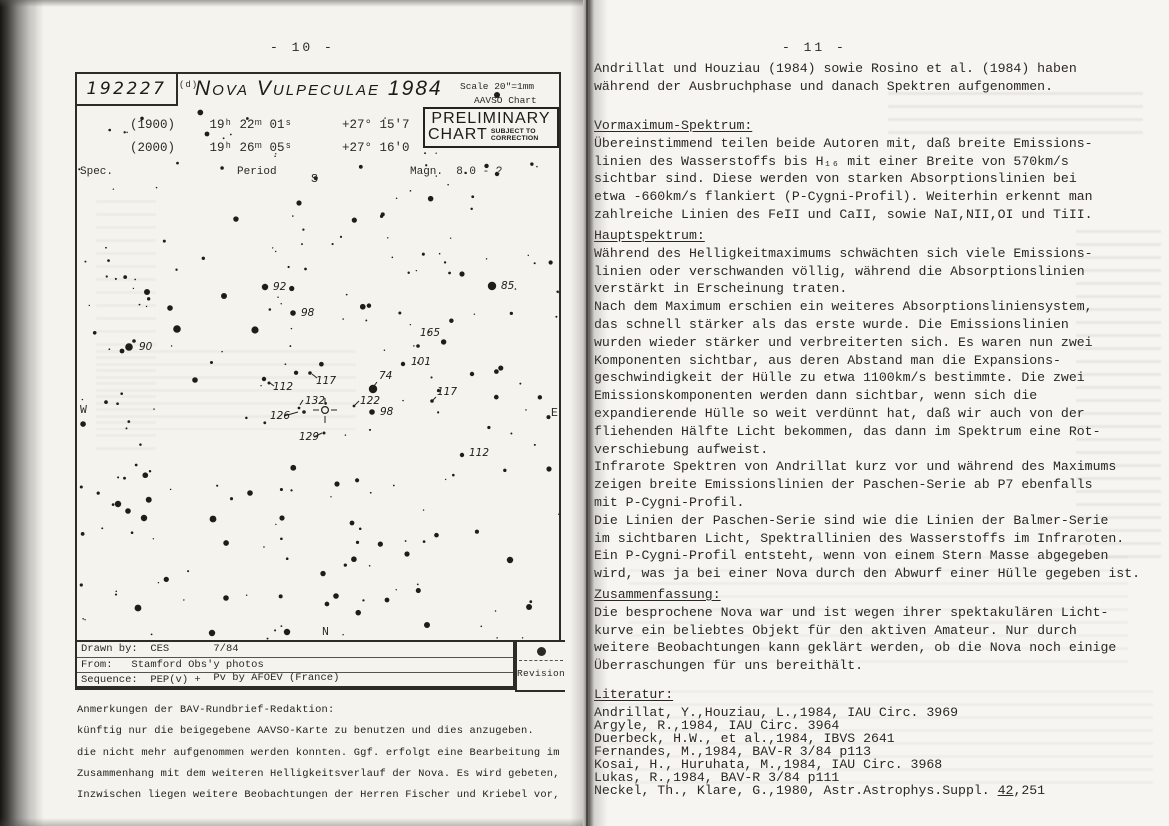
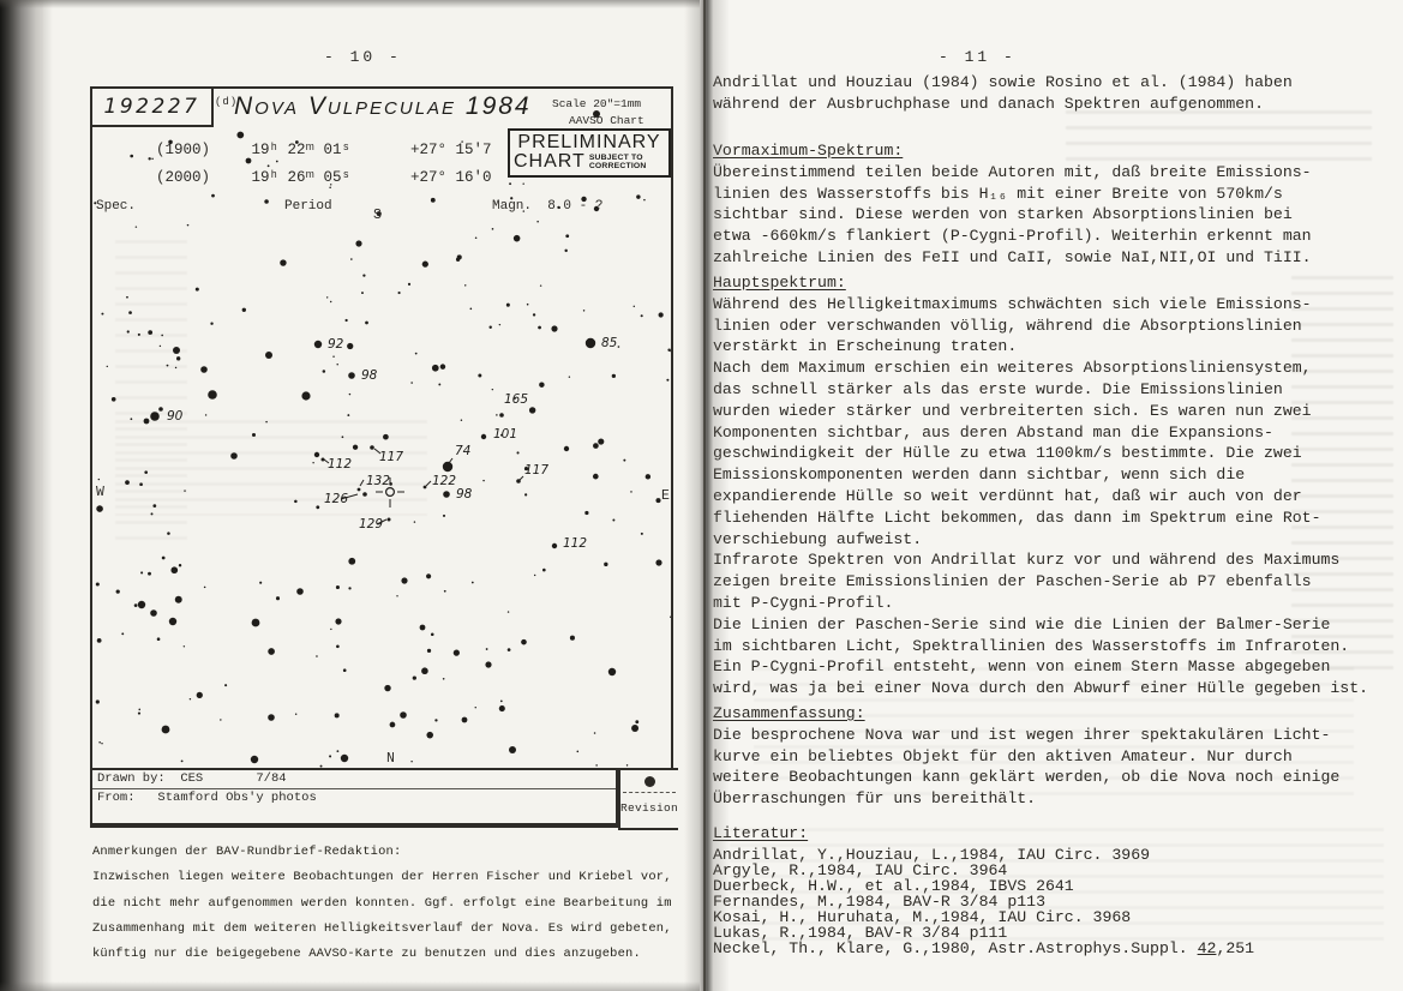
  - 10 -
  85
  92
  98
  90
  165
  101
  74
  117
  112
  132
  122
  98
  126
  129
  117
  112
  192227
  (d)
  Nova Vulpeculae 1984
  Scale 20"=1mm
  AAVSO Chart
  PRELIMINARY
  CHART
  (1900) 19ʰ 22ᵐ 01ˢ +27° 15′7
  (2000) 19ʰ 26ᵐ 05ˢ +27° 16′0
  Spec.
  Period
  Magn. 8.0 - ?
  S
  W
  E
  N
  Drawn by: CES 7/84
  From: Stamford Obs'y photos
- Sequence: PEP(v) + Pv by AFOEV (France)
  Revision
  Anmerkungen der BAV-Rundbrief-Redaktion:
- künftig nur die beigegebene AAVSO-Karte zu benutzen und dies anzugeben.
+ Inzwischen liegen weitere Beobachtungen der Herren Fischer und Kriebel vor,
  die nicht mehr aufgenommen werden konnten. Ggf. erfolgt eine Bearbeitung im
  Zusammenhang mit dem weiteren Helligkeitsverlauf der Nova. Es wird gebeten,
- Inzwischen liegen weitere Beobachtungen der Herren Fischer und Kriebel vor,
+ künftig nur die beigegebene AAVSO-Karte zu benutzen und dies anzugeben.
  - 11 -
  drillat und Houziau (1984) sowie Rosino et al. (1984) haben
  hrend der Ausbruchphase und danach Spektren aufgenommen.
  rmaximum-Spektrum:
  ereinstimmend teilen beide Autoren mit, daß breite Emissions-
  nien des Wasserstoffs bis H₁₆ mit einer Breite von 570km/s
  chtbar sind. Diese werden von starken Absorptionslinien bei
  wa -660km/s flankiert (P-Cygni-Profil). Weiterhin erkennt man
  hlreiche Linien des FeII und CaII, sowie NaI,NII,OI und TiII.
  uptspektrum:
  hrend des Helligkeitmaximums schwächten sich viele Emissions-
  nien oder verschwanden völlig, während die Absorptionslinien
  rstärkt in Erscheinung traten.
  ch dem Maximum erschien ein weiteres Absorptionsliniensystem,
  s schnell stärker als das erste wurde. Die Emissionslinien
  rden wieder stärker und verbreiterten sich. Es waren nun zwei
  mponenten sichtbar, aus deren Abstand man die Expansions-
  schwindigkeit der Hülle zu etwa 1100km/s bestimmte. Die zwei
  issionskomponenten werden dann sichtbar, wenn sich die
  pandierende Hülle so weit verdünnt hat, daß wir auch von der
  iehenden Hälfte Licht bekommen, das dann im Spektrum eine Rot-
  rschiebung aufweist.
  frarote Spektren von Andrillat kurz vor und während des Maximums
  igen breite Emissionslinien der Paschen-Serie ab P7 ebenfalls
  t P-Cygni-Profil.
  e Linien der Paschen-Serie sind wie die Linien der Balmer-Serie
  sichtbaren Licht, Spektrallinien des Wasserstoffs im Infraroten.
  n P-Cygni-Profil entsteht, wenn von einem Stern Masse abgegeben
  rd, was ja bei einer Nova durch den Abwurf einer Hülle gegeben ist.
  sammenfassung:
  e besprochene Nova war und ist wegen ihrer spektakulären Licht-
  rve ein beliebtes Objekt für den aktiven Amateur. Nur durch
  itere Beobachtungen kann geklärt werden, ob die Nova noch einige
  erraschungen für uns bereithält.
  teratur:
  drillat, Y.,Houziau, L.,1984, IAU Circ. 3969
  gyle, R.,1984, IAU Circ. 3964
  erbeck, H.W., et al.,1984, IBVS 2641
  rnandes, M.,1984, BAV-R 3/84 p113
  sai, H., Huruhata, M.,1984, IAU Circ. 3968
  kas, R.,1984, BAV-R 3/84 p111
  ckel, Th., Klare, G.,1980, Astr.Astrophys.Suppl. 42,251
